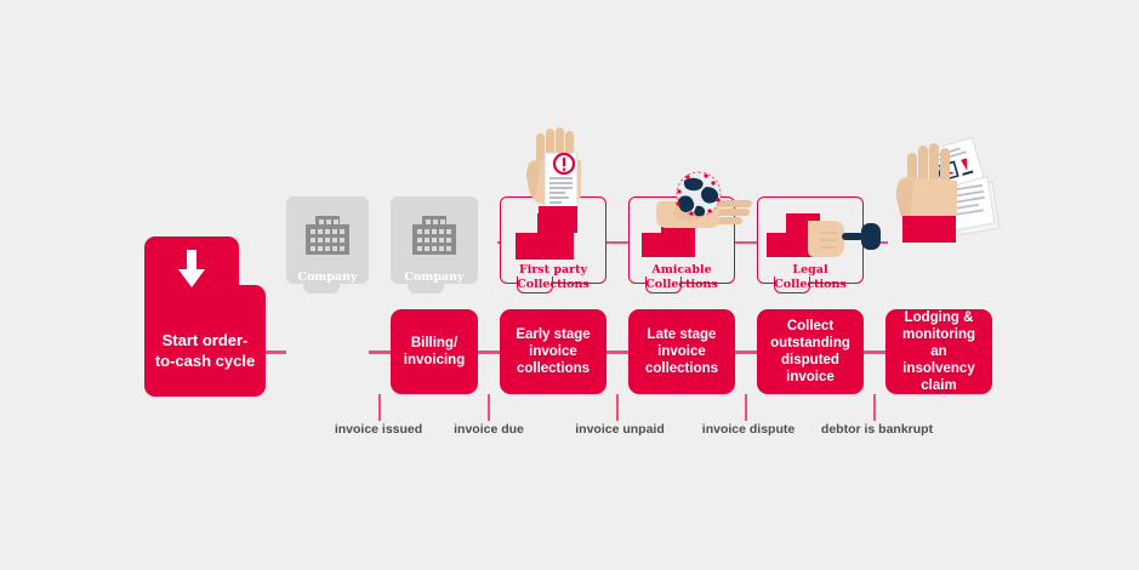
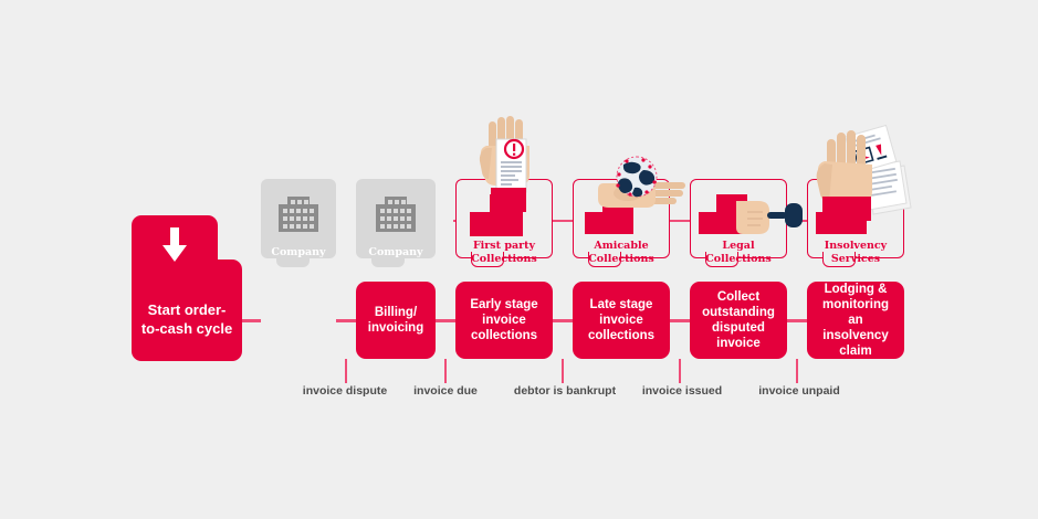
  Start order-
  to-cash cycle
  Billing/
  invoicing
  Early stage
  invoice
  collections
  Late stage
  invoice
  collections
  Collect
  outstanding
  disputed
  invoice
  Lodging &
  monitoring an
  insolvency
  claim
  Company
  Company
  First party
  Collections
  Amicable
  Collections
  Legal Collections
+ Insolvency Services
- invoice issued
+ invoice dispute
  invoice due
- invoice unpaid
+ debtor is bankrupt
- invoice dispute
+ invoice issued
- debtor is bankrupt
+ invoice unpaid
